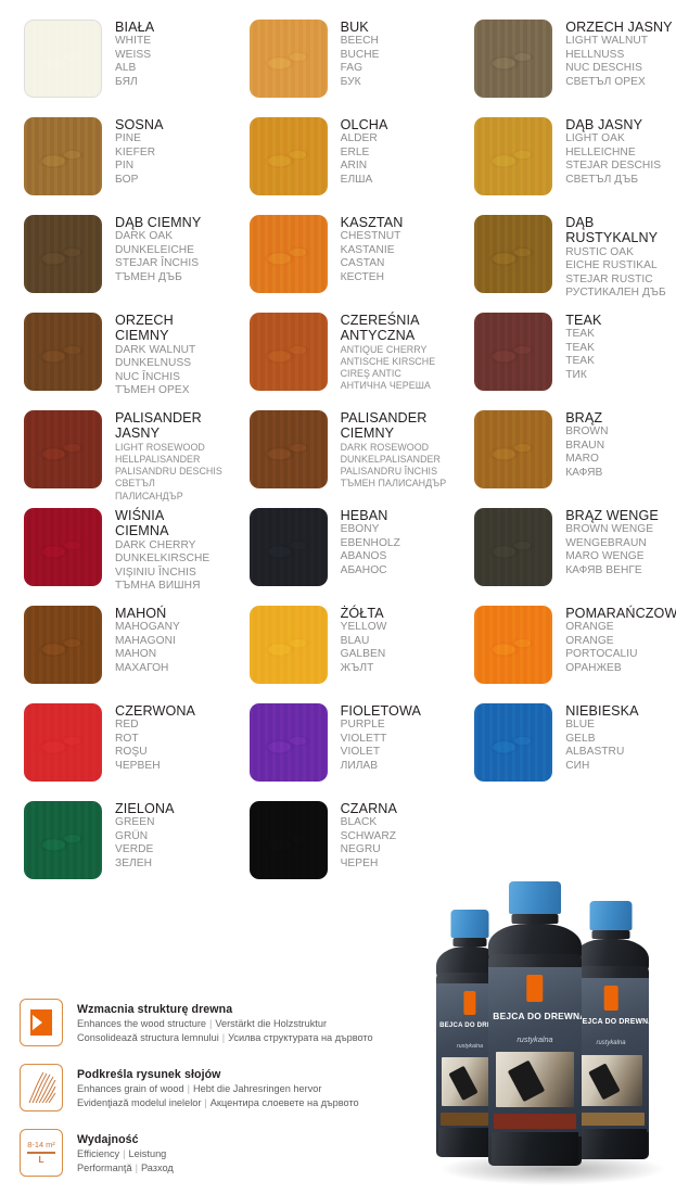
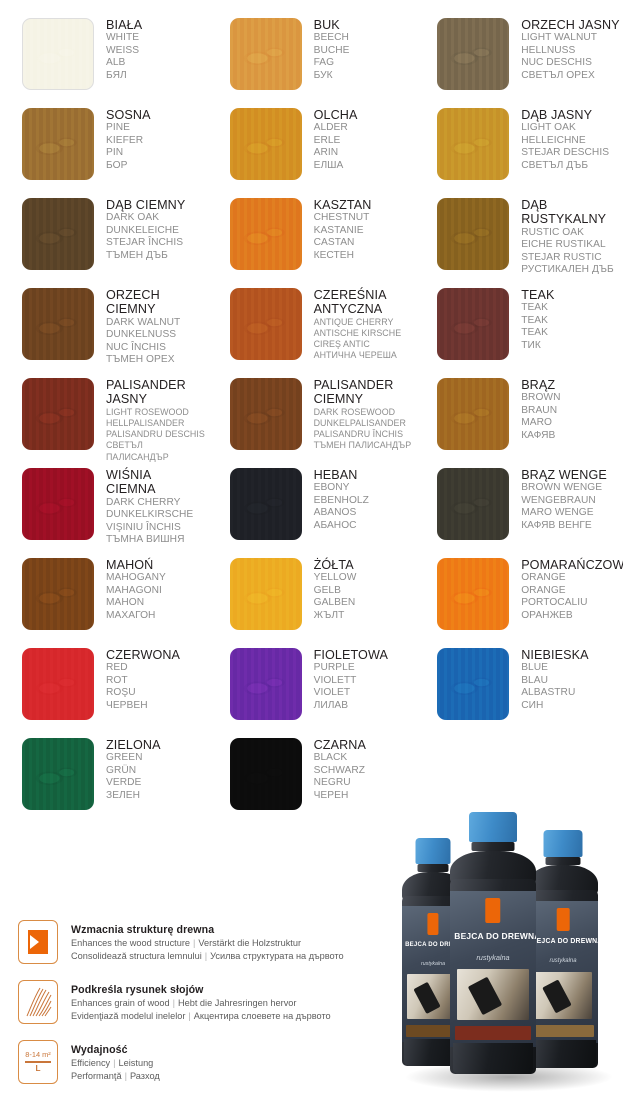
  BIAŁA
  WHITE
  WEISS
  ALB
  БЯЛ
  BUK
  BEECH
  BUCHE
  FAG
  БУК
  ORZECH JASNY
  LIGHT WALNUT
  HELLNUSS
  NUC DESCHIS
  СВЕТЪЛ ОРЕХ
  SOSNA
  PINE
  KIEFER
  PIN
  БОР
  OLCHA
  ALDER
  ERLE
  ARIN
  ЕЛША
  DĄB JASNY
  LIGHT OAK
  HELLEICHNE
  STEJAR DESCHIS
  СВЕТЪЛ ДЪБ
  DĄB CIEMNY
  DARK OAK
  DUNKELEICHE
  STEJAR ÎNCHIS
  ТЪМЕН ДЪБ
  KASZTAN
  CHESTNUT
  KASTANIE
  CASTAN
  КЕСТЕН
  DĄB
  RUSTYKALNY
  RUSTIC OAK
  EICHE RUSTIKAL
  STEJAR RUSTIC
  РУСТИКАЛЕН ДЪБ
  ORZECH
  CIEMNY
  DARK WALNUT
  DUNKELNUSS
  NUC ÎNCHIS
  ТЪМЕН ОРЕХ
  CZEREŚNIA
  ANTYCZNA
  ANTIQUE CHERRY
  ANTISCHE KIRSCHE
  CIREŞ ANTIC
  АНТИЧНА ЧЕРЕША
  TEAK
  TEAK
  TEAK
  TEAK
  ТИК
  PALISANDER
  JASNY
  LIGHT ROSEWOOD
  HELLPALISANDER
  PALISANDRU DESCHIS
  СВЕТЪЛ ПАЛИСАНДЪР
  PALISANDER
  CIEMNY
  DARK ROSEWOOD
  DUNKELPALISANDER
  PALISANDRU ÎNCHIS
  ТЪМЕН ПАЛИСАНДЪР
  BRĄZ
  BROWN
  BRAUN
  MARO
  КАФЯВ
  WIŚNIA
  CIEMNA
  DARK CHERRY
  DUNKELKIRSCHE
  VIŞINIU ÎNCHIS
  ТЪМНА ВИШНЯ
  HEBAN
  EBONY
  EBENHOLZ
  ABANOS
  АБАНОС
  BRĄZ WENGE
  BROWN WENGE
  WENGEBRAUN
  MARO WENGE
  КАФЯВ ВЕНГЕ
  MAHOŃ
  MAHOGANY
  MAHAGONI
  MAHON
  МАХАГОН
  ŻÓŁTA
  YELLOW
- BLAU
+ GELB
  GALBEN
  ЖЪЛТ
  POMARAŃCZOW
  ORANGE
  ORANGE
  PORTOCALIU
  ОРАНЖЕВ
  CZERWONA
  RED
  ROT
  ROŞU
  ЧЕРВЕН
  FIOLETOWA
  PURPLE
  VIOLETT
  VIOLET
  ЛИЛАВ
  NIEBIESKA
  BLUE
- GELB
+ BLAU
  ALBASTRU
  СИН
  ZIELONA
  GREEN
  GRÜN
  VERDE
  ЗЕЛЕН
  CZARNA
  BLACK
  SCHWARZ
  NEGRU
  ЧЕРЕН
  Wzmacnia strukturę drewna
  Enhances the wood structure | Verstärkt die Holzstruktur
  Consolidează structura lemnului | Усилва структурата на дървото
  Podkreśla rysunek słojów
  Enhances grain of wood | Hebt die Jahresringen hervor
  Evidenţiază modelul inelelor | Акцентира слоевете на дървото
  8-14 m²
  L
  Wydajność
  Efficiency | Leistung
  Performanţă | Разход
  BEJCA DO DREWN
  rustykalna
